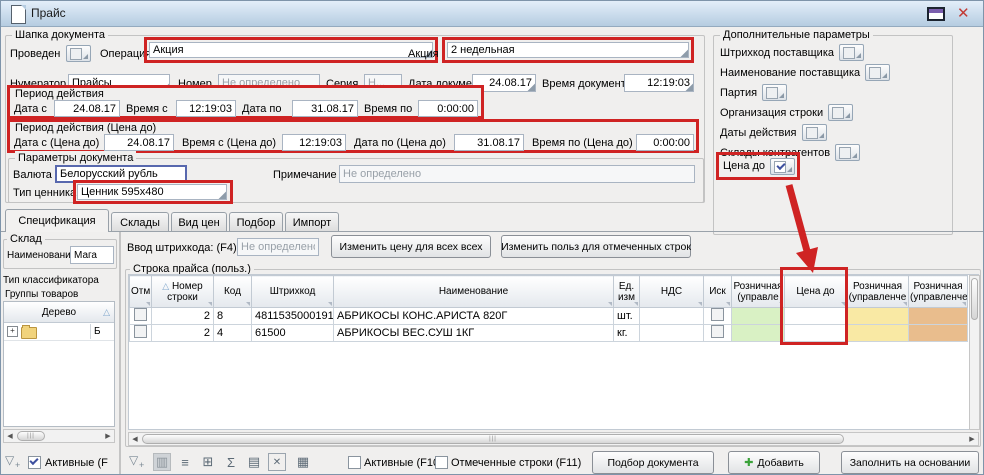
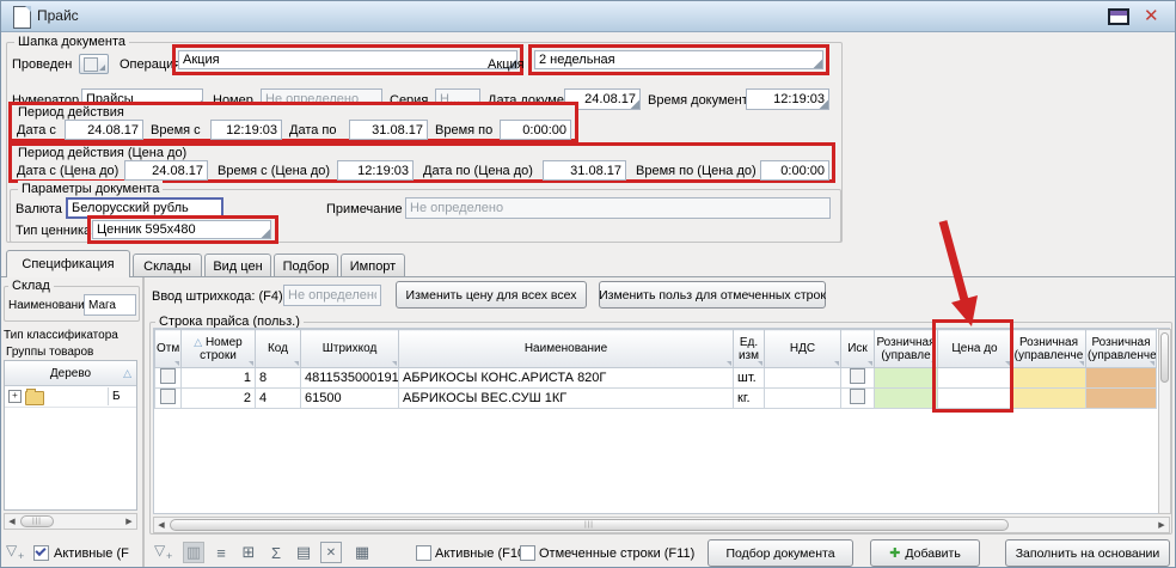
  Прайс
  ✕
  Шапка документа
  Проведен
  Операци
  Акция
  Акция
  2 недельная
  Нумератор
  Прайсы
  Номер
  Не определено
  Серия
  Н...
  Дата докуме
  24.08.17
  Время докумен
  12:19:03
  Период действия
  Дата с
  24.08.17
  Время с
  12:19:03
  Дата по
  31.08.17
  Время по
  0:00:00
  Период действия (Цена до)
  Дата с (Цена до)
  24.08.17
  Время с (Цена до)
  12:19:03
  Дата по (Цена до)
  31.08.17
  Время по (Цена до)
  0:00:00
  Параметры документа
  Валюта
  Белорусский рубль
  Примечание
  Не определено
  Тип ценника
  Ценник 595x480
- Дополнительные параметры
- Штрихкод поставщика
- Наименование поставщика
- Партия
- Организация строки
- Даты действия
- Склады контрагентов
- Цена до
  Спецификация
  Склады
  Вид цен
  Подбор
  Импорт
  Склад
  Наименовани
  Мага
  Тип классификатора
  Группы товаров
  Дерево
  △
  +
  Б
  ▽
  +
  Активные (F
  Ввод штрихкода: (F4)
  Не определен
  Изменить цену для всех всех
  Изменить польз для отмеченных строк
  Строка прайса (польз.)
  Отм	△ Номер строки	Код	Штрихкод	Наименование	Ед. изм	НДС	Иск	Розничная (управле	Цена до	Розничная (управленче	Розничная (управленче
- 	2	8	4811535000191	АБРИКОСЫ КОНС.АРИСТА 820Г	шт.
+ 	1	8	4811535000191	АБРИКОСЫ КОНС.АРИСТА 820Г	шт.
  	2	4	61500	АБРИКОСЫ ВЕС.СУШ 1КГ	кг.
  ▽
  +
  ▥
  ≡
  ⊞
  Σ
  ▤
  ✕
  ▦
  Активные (F1
  Отмеченные строки (F11)
  Подбор документа
  ✚
  Добавить
  Заполнить на основании
